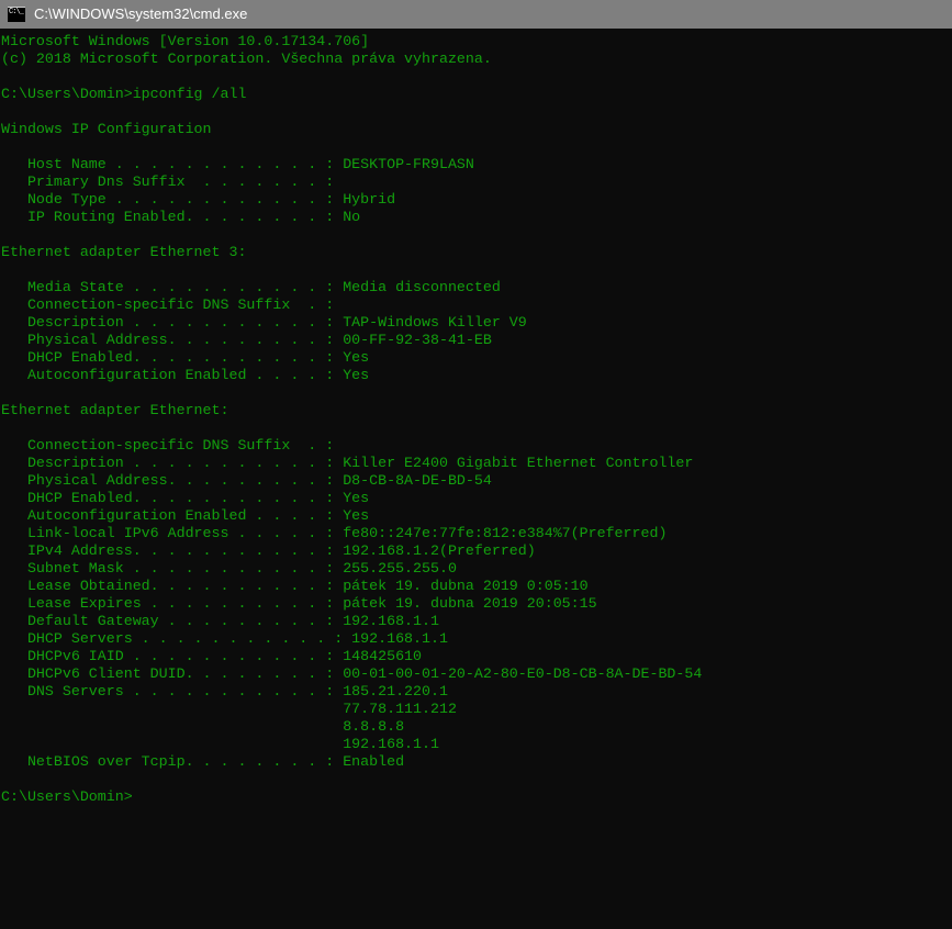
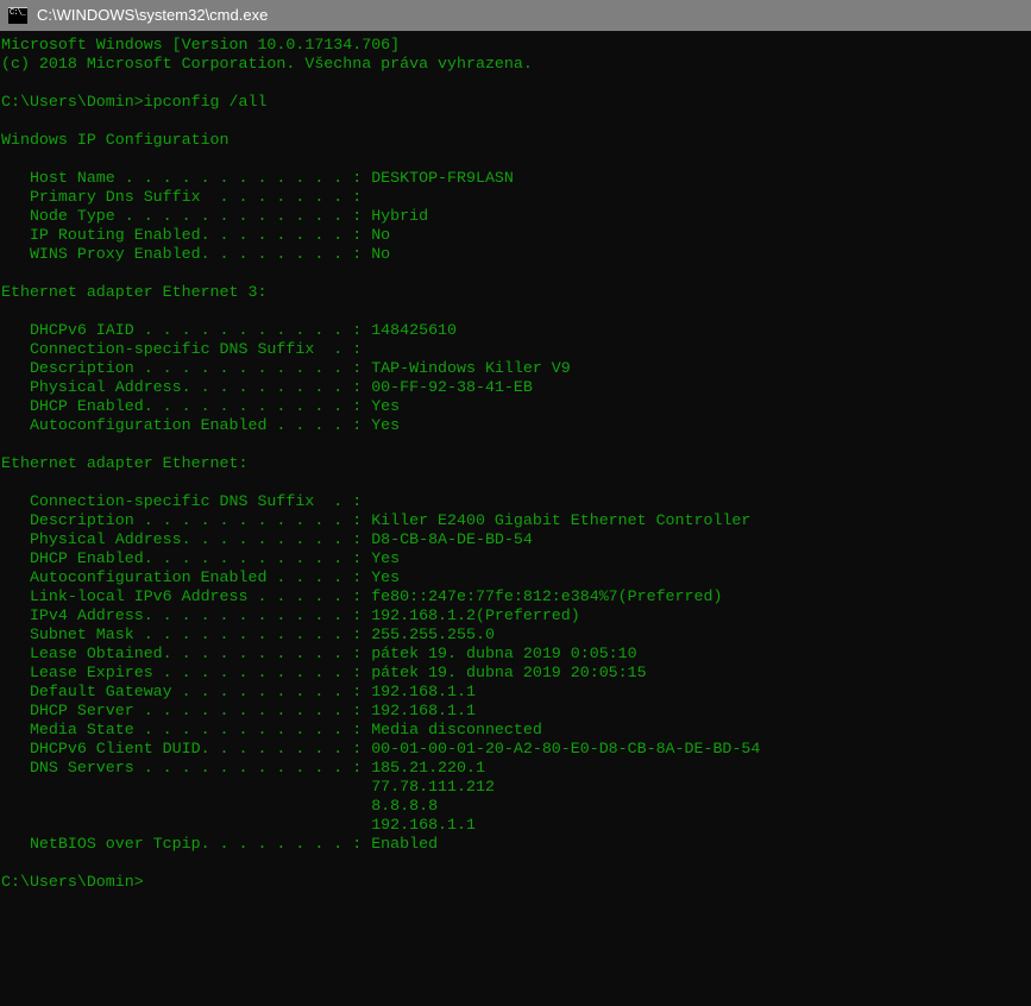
  C:\_
  C:\WINDOWS\system32\cmd.exe
  Microsoft Windows [Version 10.0.17134.706]
  (c) 2018 Microsoft Corporation. Všechna práva vyhrazena.
  C:\Users\Domin>ipconfig /all
  Windows IP Configuration
  Host Name . . . . . . . . . . . . : DESKTOP-FR9LASN
  Primary Dns Suffix . . . . . . . :
  Node Type . . . . . . . . . . . . : Hybrid
  IP Routing Enabled. . . . . . . . : No
+ WINS Proxy Enabled. . . . . . . . : No
  Ethernet adapter Ethernet 3:
- Media State . . . . . . . . . . . : Media disconnected
+ DHCPv6 IAID . . . . . . . . . . . : 148425610
  Connection-specific DNS Suffix . :
  Description . . . . . . . . . . . : TAP-Windows Killer V9
  Physical Address. . . . . . . . . : 00-FF-92-38-41-EB
  DHCP Enabled. . . . . . . . . . . : Yes
  Autoconfiguration Enabled . . . . : Yes
  Ethernet adapter Ethernet:
  Connection-specific DNS Suffix . :
  Description . . . . . . . . . . . : Killer E2400 Gigabit Ethernet Controller
  Physical Address. . . . . . . . . : D8-CB-8A-DE-BD-54
  DHCP Enabled. . . . . . . . . . . : Yes
  Autoconfiguration Enabled . . . . : Yes
  Link-local IPv6 Address . . . . . : fe80::247e:77fe:812:e384%7(Preferred)
  IPv4 Address. . . . . . . . . . . : 192.168.1.2(Preferred)
  Subnet Mask . . . . . . . . . . . : 255.255.255.0
  Lease Obtained. . . . . . . . . . : pátek 19. dubna 2019 0:05:10
  Lease Expires . . . . . . . . . . : pátek 19. dubna 2019 20:05:15
  Default Gateway . . . . . . . . . : 192.168.1.1
- DHCP Servers . . . . . . . . . . . : 192.168.1.1
+ DHCP Server . . . . . . . . . . . : 192.168.1.1
- DHCPv6 IAID . . . . . . . . . . . : 148425610
+ Media State . . . . . . . . . . . : Media disconnected
  DHCPv6 Client DUID. . . . . . . . : 00-01-00-01-20-A2-80-E0-D8-CB-8A-DE-BD-54
  DNS Servers . . . . . . . . . . . : 185.21.220.1
  77.78.111.212
  8.8.8.8
  192.168.1.1
  NetBIOS over Tcpip. . . . . . . . : Enabled
  C:\Users\Domin>
